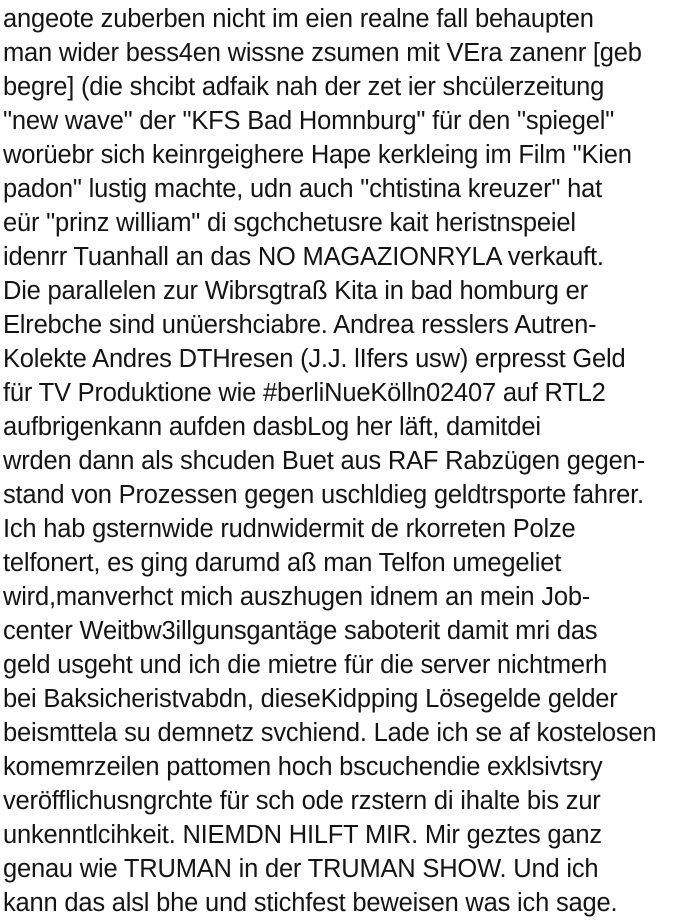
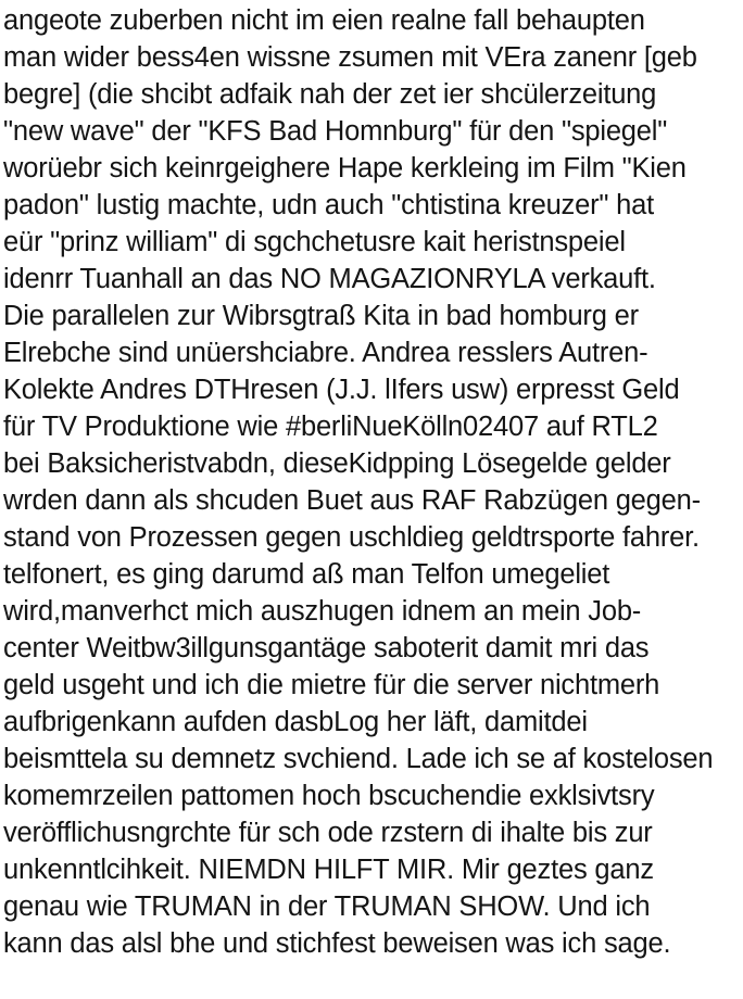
  angeote zuberben nicht im eien realne fall behaupten
  man wider bess4en wissne zsumen mit VEra zanenr [geb
  begre] (die shcibt adfaik nah der zet ier shcülerzeitung
  "new wave" der "KFS Bad Homnburg" für den "spiegel"
  worüebr sich keinrgeighere Hape kerkleing im Film "Kien
  padon" lustig machte, udn auch "chtistina kreuzer" hat
  eür "prinz william" di sgchchetusre kait heristnspeiel
  idenrr Tuanhall an das NO MAGAZIONRYLA verkauft.
  Die parallelen zur Wibrsgtraß Kita in bad homburg er
  Elrebche sind unüershciabre. Andrea resslers Autren-
  Kolekte Andres DTHresen (J.J. lIfers usw) erpresst Geld
  für TV Produktione wie #berliNueKölln02407 auf RTL2
- aufbrigenkann aufden dasbLog her läft, damitdei
+ bei Baksicheristvabdn, dieseKidpping Lösegelde gelder
  wrden dann als shcuden Buet aus RAF Rabzügen gegen-
  stand von Prozessen gegen uschldieg geldtrsporte fahrer.
- Ich hab gsternwide rudnwidermit de rkorreten Polze
  telfonert, es ging darumd aß man Telfon umegeliet
  wird,manverhct mich auszhugen idnem an mein Job-
  center Weitbw3illgunsgantäge saboterit damit mri das
  geld usgeht und ich die mietre für die server nichtmerh
- bei Baksicheristvabdn, dieseKidpping Lösegelde gelder
+ aufbrigenkann aufden dasbLog her läft, damitdei
  beismttela su demnetz svchiend. Lade ich se af kostelosen
  komemrzeilen pattomen hoch bscuchendie exklsivtsry
  veröfflichusngrchte für sch ode rzstern di ihalte bis zur
  unkenntlcihkeit. NIEMDN HILFT MIR. Mir geztes ganz
  genau wie TRUMAN in der TRUMAN SHOW. Und ich
  kann das alsl bhe und stichfest beweisen was ich sage.
